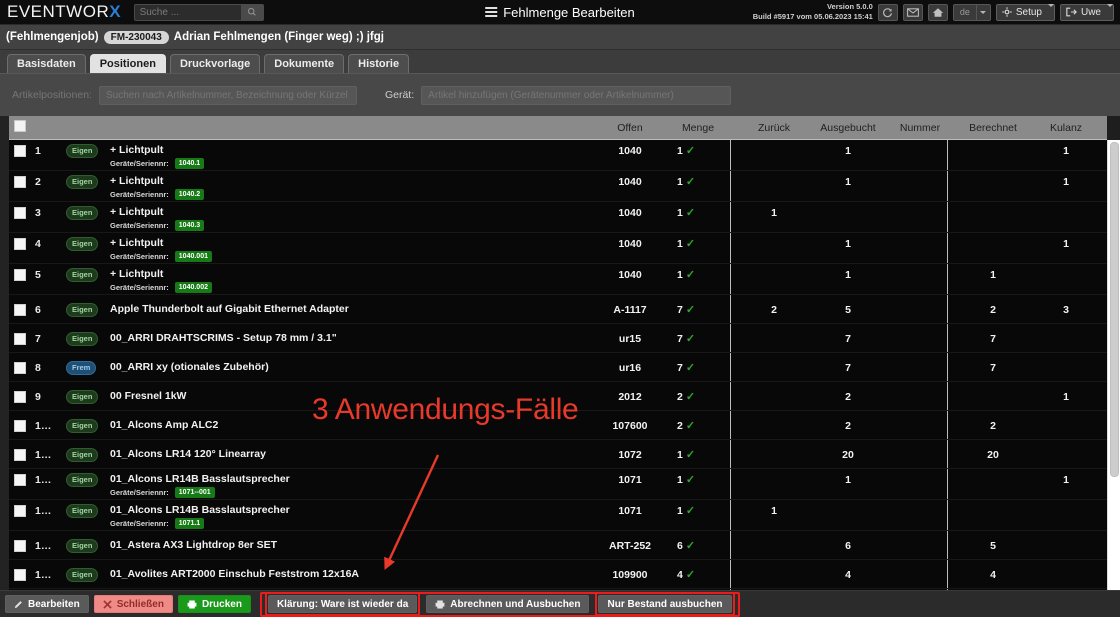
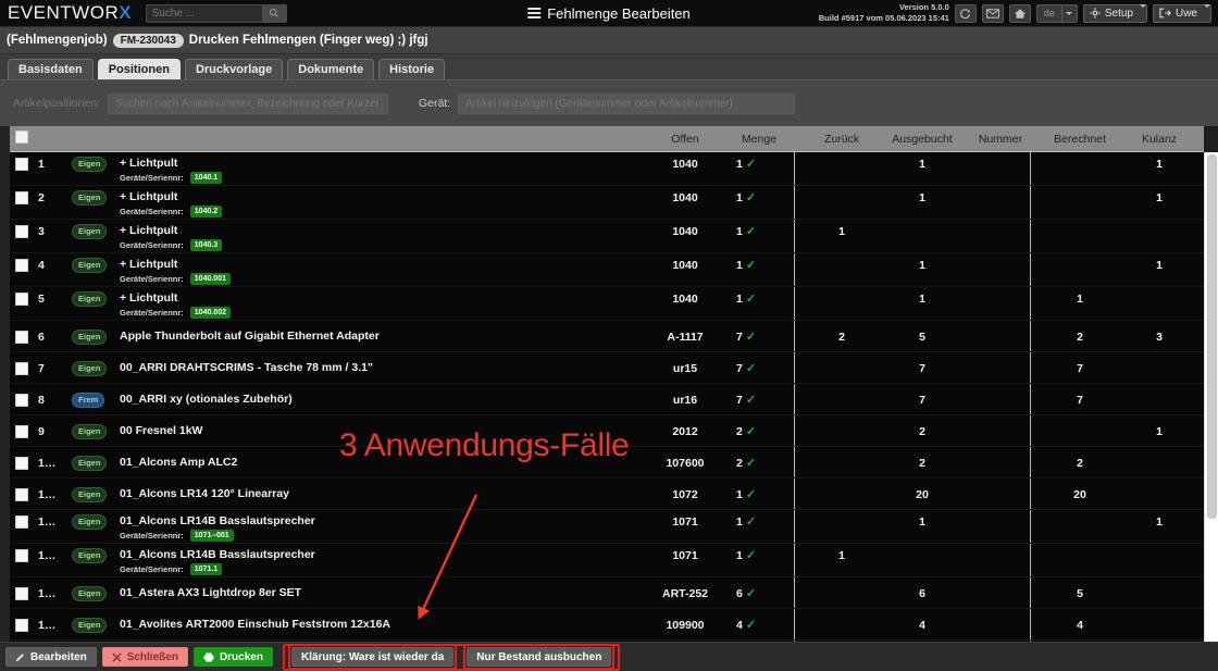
  EVENTWORX
  Suche ...
  Fehlmenge Bearbeiten
  Version 5.0.0
  Build #5917 vom 05.06.2023 15:41
  de
  Setup
  Uwe
  (Fehlmengenjob)
  FM-230043
- Adrian Fehlmengen (Finger weg) ;) jfgj
+ Drucken Fehlmengen (Finger weg) ;) jfgj
  Basisdaten
  Positionen
  Druckvorlage
  Dokumente
  Historie
  Artikelpositionen:
  Suchen nach Artikelnummer, Bezeichnung oder Kürzel
  Gerät:
  Artikel hinzufügen (Gerätenummer oder Artikelnummer)
  Offen
  Menge
  Zurück
  Ausgebucht
  Nummer
  Berechnet
  Kulanz
  1
  Eigen
  + Lichtpult
  Geräte/Seriennr:
  1040
  1
  1
  1
  ✓
  2
  Eigen
  + Lichtpult
  Geräte/Seriennr:
  1040
  1
  1
  1
  ✓
  3
  Eigen
  + Lichtpult
  Geräte/Seriennr:
  1040
  1
  1
  ✓
  4
  Eigen
  + Lichtpult
  Geräte/Seriennr:
  1040
  1
  1
  1
  ✓
  5
  Eigen
  + Lichtpult
  Geräte/Seriennr:
  1040
  1
  1
  1
  ✓
  6
  Eigen
  Apple Thunderbolt auf Gigabit Ethernet Adapter
  A-1117
  2
  5
  2
  3
  7
  ✓
  7
  Eigen
- 00_ARRI DRAHTSCRIMS - Setup 78 mm / 3.1"
+ 00_ARRI DRAHTSCRIMS - Tasche 78 mm / 3.1"
  ur15
  7
  7
  7
  ✓
  8
  Frem
  00_ARRI xy (otionales Zubehör)
  ur16
  7
  7
  7
  ✓
  9
  Eigen
  00 Fresnel 1kW
  2012
  2
  1
  2
  ✓
  1…
  Eigen
  01_Alcons Amp ALC2
  107600
  2
  2
  2
  ✓
  1…
  Eigen
  01_Alcons LR14 120° Linearray
  1072
  20
  20
  1
  ✓
  1…
  Eigen
  01_Alcons LR14B Basslautsprecher
  Geräte/Seriennr:
  1071
  1
  1
  1
  ✓
  1…
  Eigen
  01_Alcons LR14B Basslautsprecher
  Geräte/Seriennr:
  1071
  1
  1
  ✓
  1…
  Eigen
  01_Astera AX3 Lightdrop 8er SET
  ART-252
  6
  5
  6
  ✓
  1…
  Eigen
  01_Avolites ART2000 Einschub Feststrom 12x16A
  109900
  4
  4
  4
  ✓
  3 Anwendungs-Fälle
  Bearbeiten
  Schließen
  Drucken
  Klärung: Ware ist wieder da
- Abrechnen und Ausbuchen
  Nur Bestand ausbuchen
